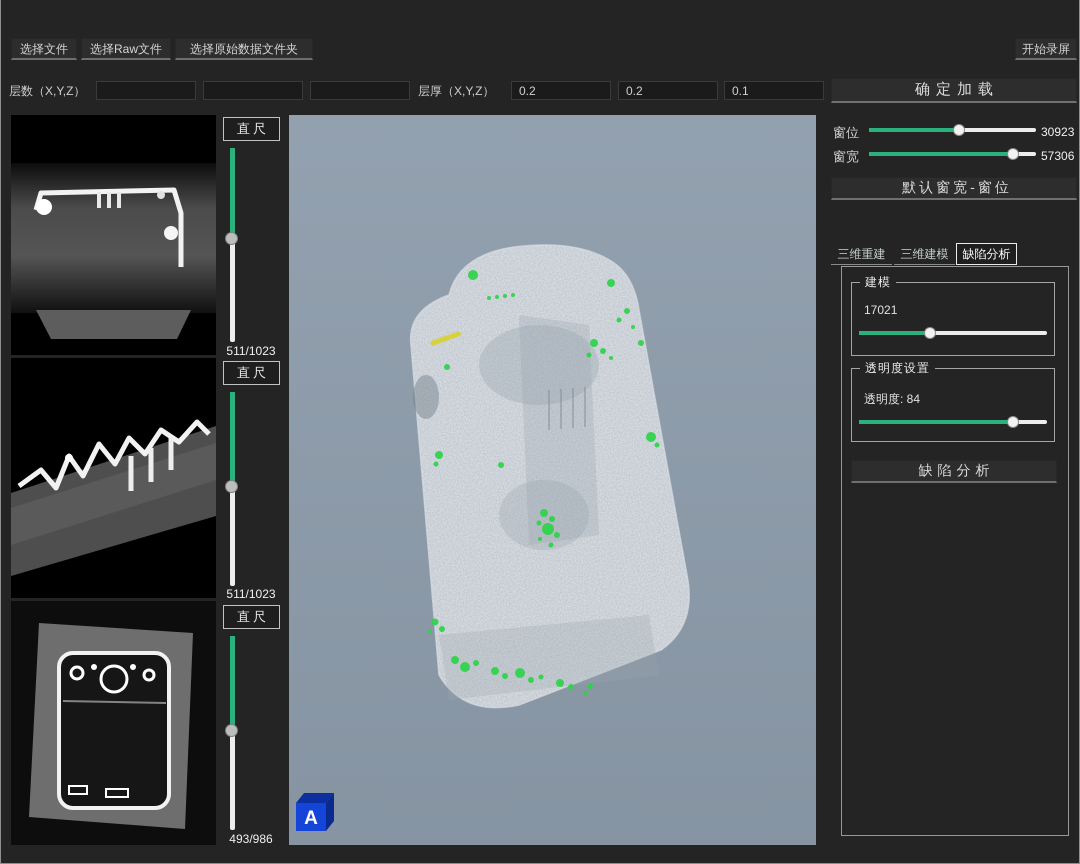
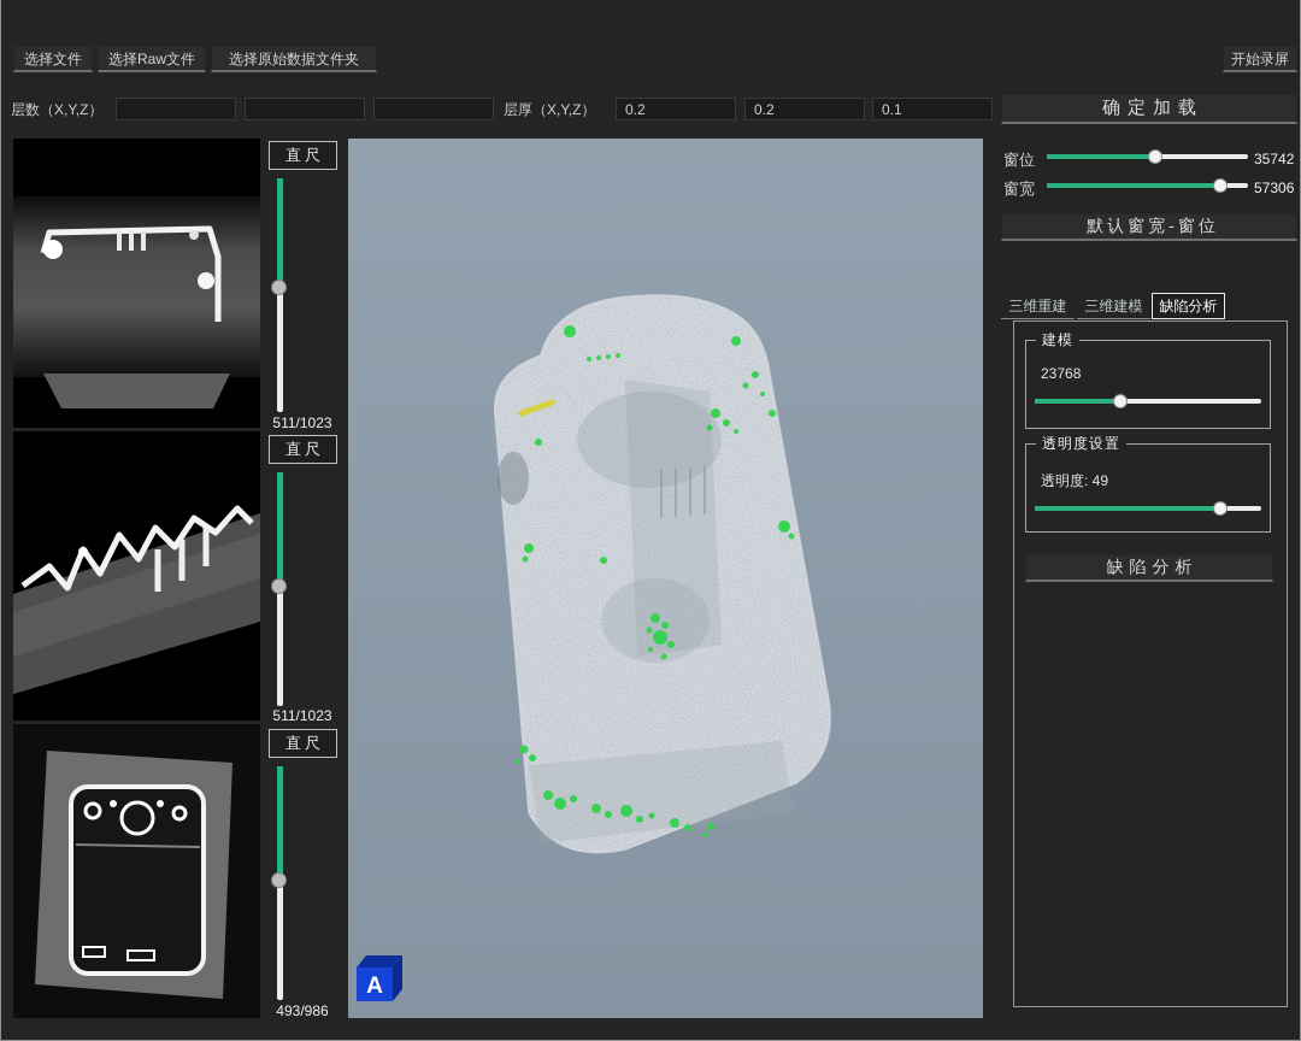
  选择文件
  选择Raw文件
  选择原始数据文件夹
  开始录屏
  层数（X,Y,Z）
  层厚（X,Y,Z）
  0.2
  0.2
  0.1
  确定加载
  直尺
  511/1023
  直尺
  511/1023
  直尺
  493/986
  A
  窗位
- 30923
+ 35742
  窗宽
  57306
  默认窗宽-窗位
  三维重建
  三维建模
  缺陷分析
  建模
- 17021
+ 23768
  透明度设置
- 透明度: 84
+ 透明度: 49
  缺陷分析
